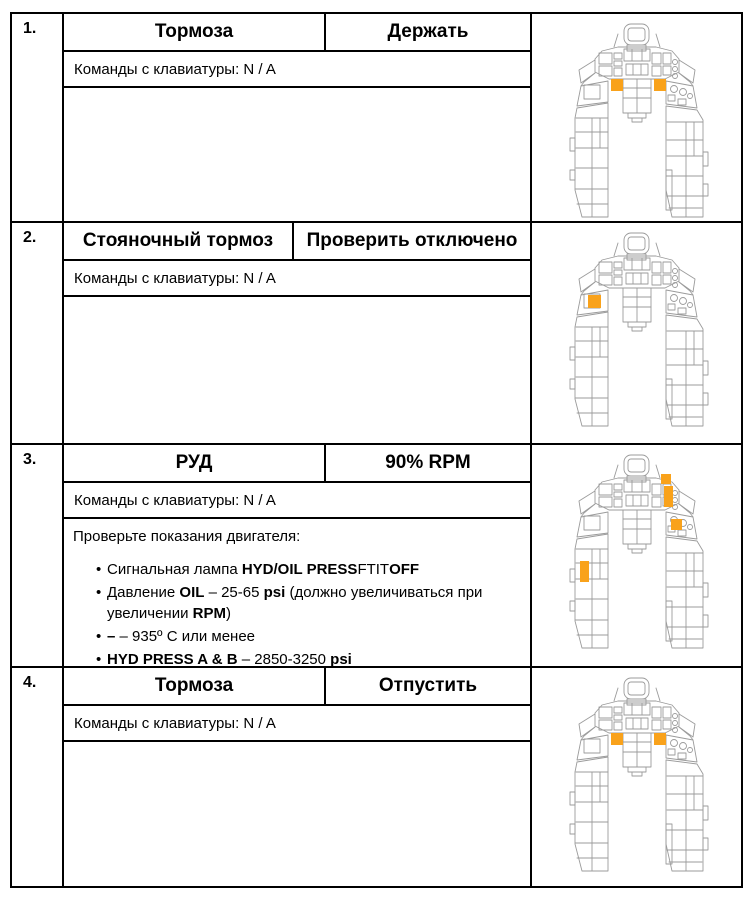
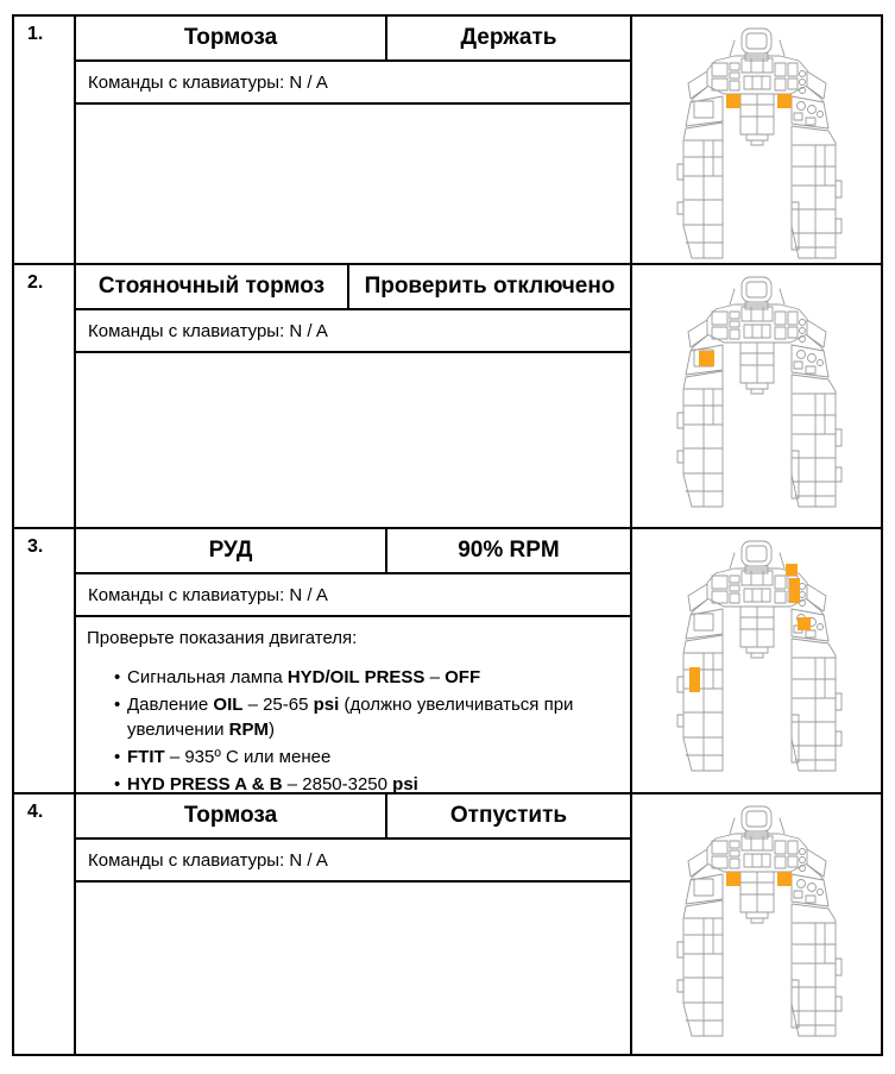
  1.
  Тормоза
  Держать
  Команды с клавиатуры: N / A
  2.
  Стояночный тормоз
  Проверить отключено
  Команды с клавиатуры: N / A
  3.
  РУД
  90% RPM
  Команды с клавиатуры: N / A
  Проверьте показания двигателя:
- Сигнальная лампа HYD/OIL PRESSFTITOFF
+ Сигнальная лампа HYD/OIL PRESS – OFF
  Давление OIL – 25-65 psi (должно увеличиваться при увеличении RPM)
- – – 935º C или менее
+ FTIT – 935º C или менее
  HYD PRESS A & B – 2850-3250 psi
  4.
  Тормоза
  Отпустить
  Команды с клавиатуры: N / A
